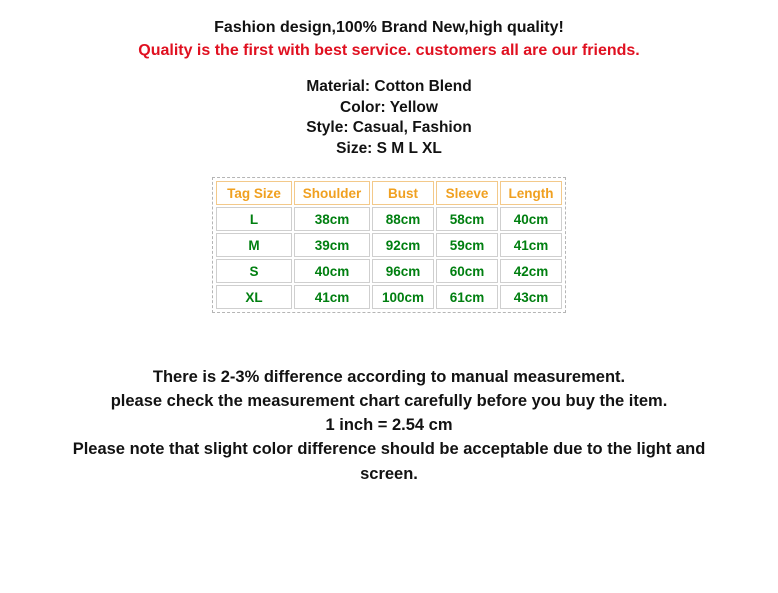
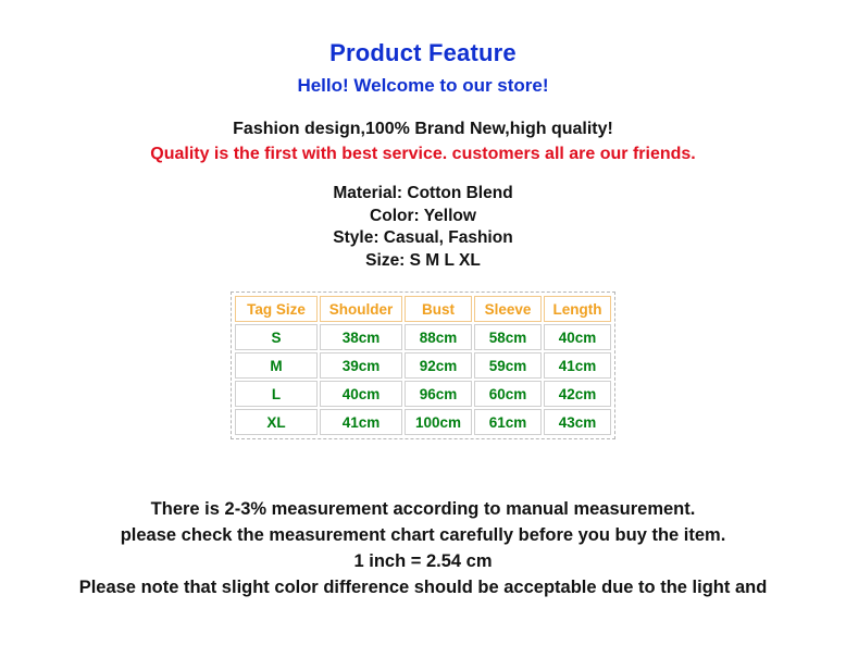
+ Product Feature
+ Hello! Welcome to our store!
  Fashion design,100% Brand New,high quality!
  Quality is the first with best service. customers all are our friends.
  Material: Cotton Blend
  Color: Yellow
  Style: Casual, Fashion
  Size: S M L XL
  Tag Size	Shoulder	Bust	Sleeve	Length
- L	38cm	88cm	58cm	40cm
+ S	38cm	88cm	58cm	40cm
  M	39cm	92cm	59cm	41cm
- S	40cm	96cm	60cm	42cm
+ L	40cm	96cm	60cm	42cm
  XL	41cm	100cm	61cm	43cm
- There is 2-3% difference according to manual measurement.
+ There is 2-3% measurement according to manual measurement.
  please check the measurement chart carefully before you buy the item.
  1 inch = 2.54 cm
  Please note that slight color difference should be acceptable due to the light and
- screen.
